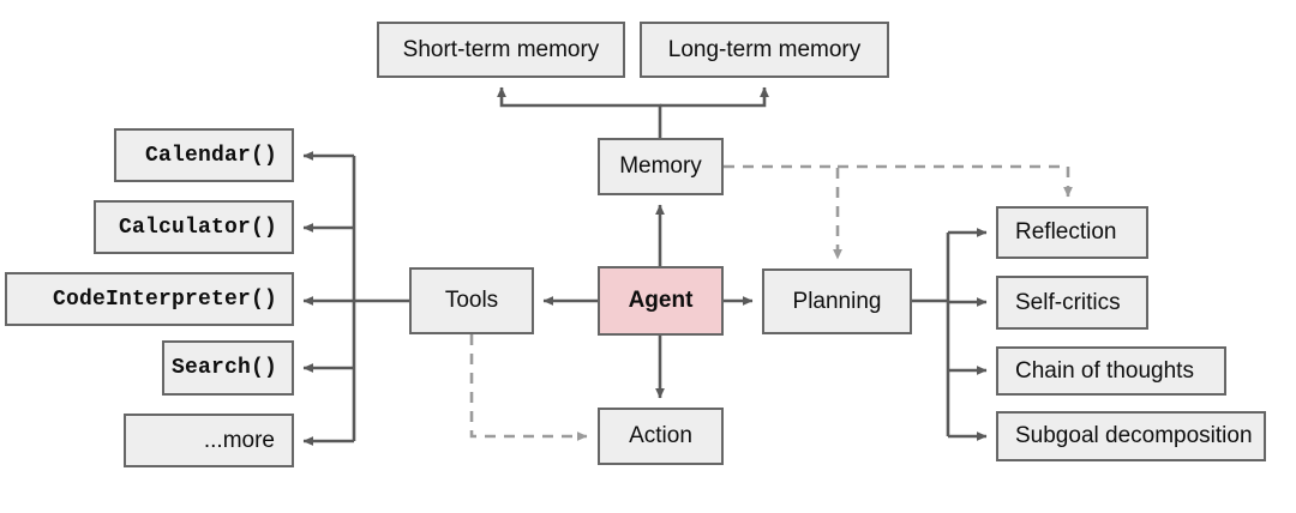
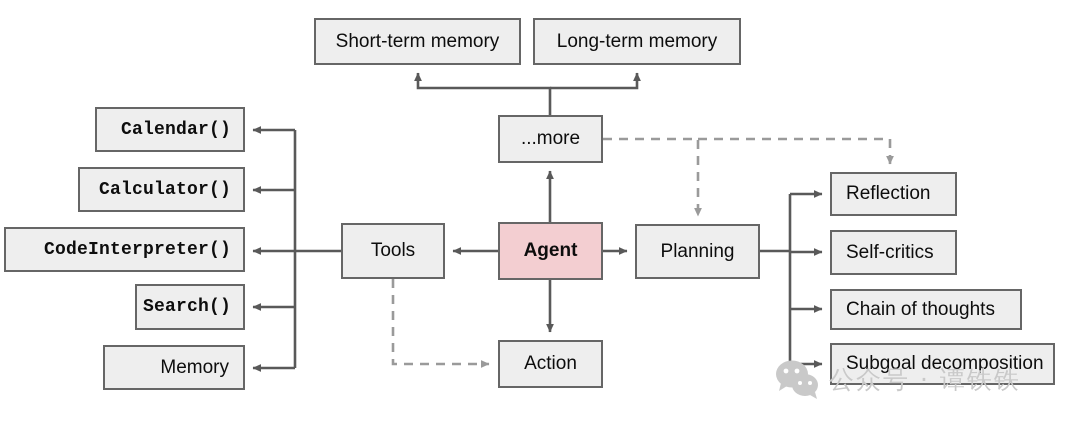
  Short-term memory
  Long-term memory
- Memory
+ ...more
  Agent
  Tools
  Planning
  Action
  Calendar()
  Calculator()
  CodeInterpreter()
  Search()
- ...more
+ Memory
  Reflection
  Self-critics
  Chain of thoughts
  Subgoal decomposition
+ 公众号 · 谭铁铁
